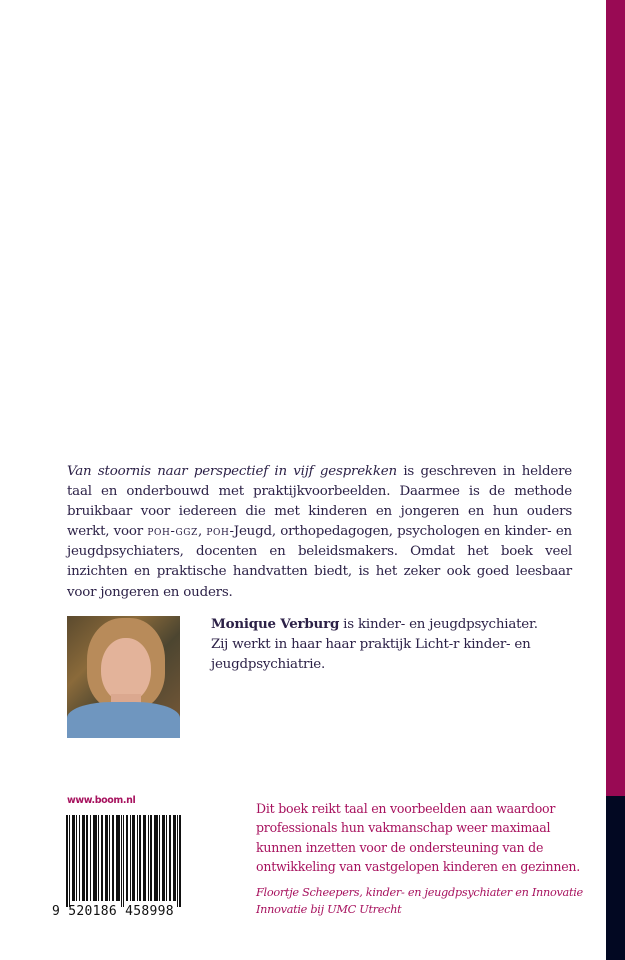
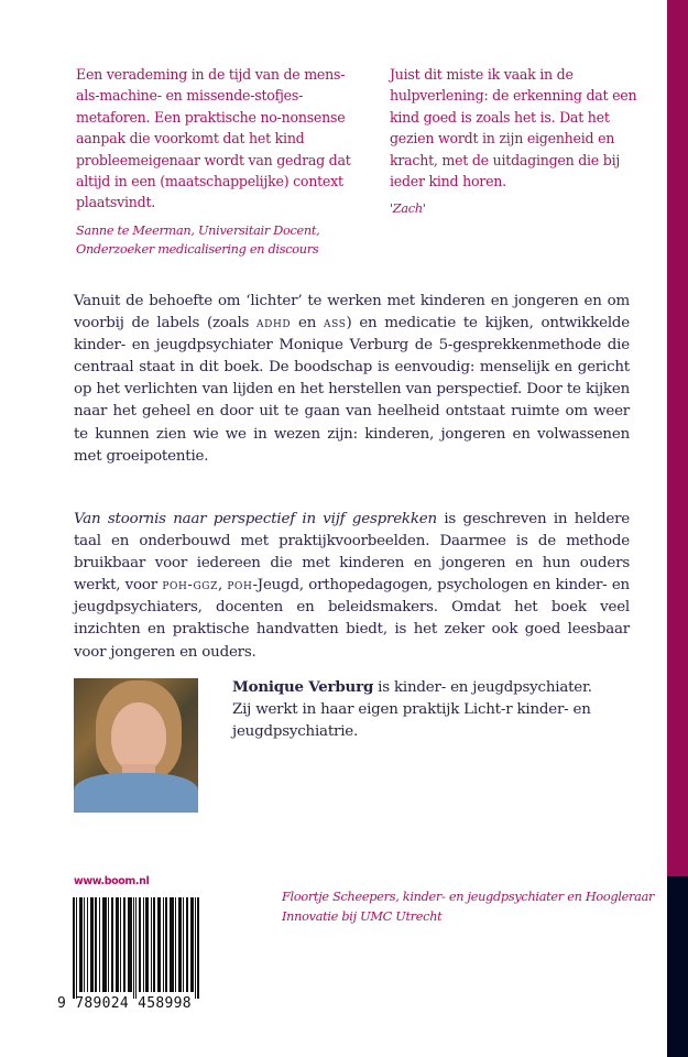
+ Een verademing in de tijd van de mens-als-machine- en missende-stofjes-metaforen. Een praktische no-nonsense aanpak die voorkomt dat het kind probleemeigenaar wordt van gedrag dat altijd in een (maatschappelijke) context plaatsvindt.
+ Sanne te Meerman, Universitair Docent,
+ Onderzoeker medicalisering en discours
+ Juist dit miste ik vaak in de hulpverlening: de erkenning dat een kind goed is zoals het is. Dat het gezien wordt in zijn eigenheid en kracht, met de uitdagingen die bij ieder kind horen.
+ 'Zach'
+ Vanuit de behoefte om ‘lichter’ te werken met kinderen en jongeren en om voorbij de labels (zoals adhd en ass) en medicatie te kijken, ontwikkelde kinder- en jeugdpsychiater Monique Verburg de 5-gesprekkenmethode die centraal staat in dit boek. De boodschap is eenvoudig: menselijk en gericht op het verlichten van lijden en het herstellen van perspectief. Door te kijken naar het geheel en door uit te gaan van heelheid ontstaat ruimte om weer te kunnen zien wie we in wezen zijn: kinderen, jongeren en volwassenen met groeipotentie.
  Van stoornis naar perspectief in vijf gesprekken is geschreven in heldere taal en onderbouwd met praktijkvoorbeelden. Daarmee is de methode bruikbaar voor iedereen die met kinderen en jongeren en hun ouders werkt, voor poh-ggz, poh-Jeugd, orthopedagogen, psychologen en kinder- en jeugdpsychiaters, docenten en beleidsmakers. Omdat het boek veel inzichten en praktische handvatten biedt, is het zeker ook goed leesbaar voor jongeren en ouders.
- Monique Verburg is kinder- en jeugdpsychiater. Zij werkt in haar haar praktijk Licht-r kinder- en jeugdpsychiatrie.
+ Monique Verburg is kinder- en jeugdpsychiater. Zij werkt in haar eigen praktijk Licht-r kinder- en jeugdpsychiatrie.
  www.boom.nl
- 9 520186 458998
+ 9 789024 458998
- Dit boek reikt taal en voorbeelden aan waardoor professionals hun vakmanschap weer maximaal kunnen inzetten voor de ondersteuning van de ontwikkeling van vastgelopen kinderen en gezinnen.
- Floortje Scheepers, kinder- en jeugdpsychiater en Innovatie
+ Floortje Scheepers, kinder- en jeugdpsychiater en Hoogleraar
  Innovatie bij UMC Utrecht
